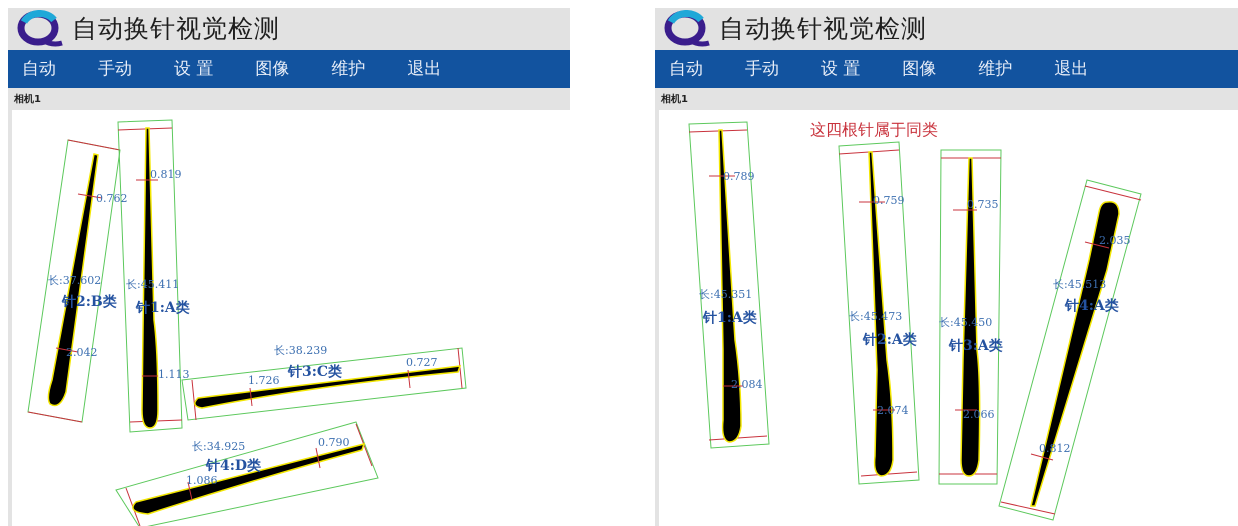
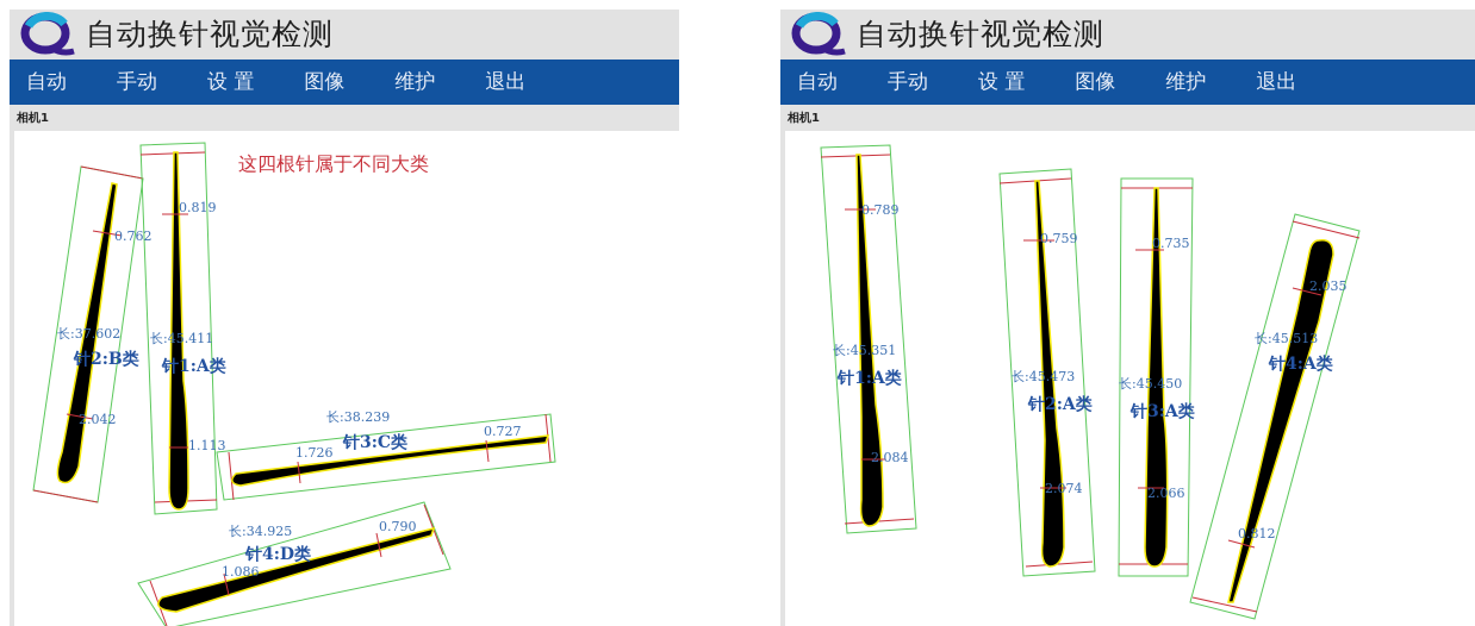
  自动换针视觉检测
  自动
  手动
  设 置
  图像
  维护
  退出
  相机1
+ 这四根针属于不同大类
  0.819
  长:45.411
  针1:A类
  1.113
  0.762
  长:37.602
  针2:B类
  2.042
  长:38.239
  针3:C类
  1.726
  0.727
  长:34.925
  针4:D类
  1.086
  0.790
  自动换针视觉检测
  自动
  手动
  设 置
  图像
  维护
  退出
  相机1
- 这四根针属于同类
  0.789
  长:45.351
  针1:A类
  2.084
  0.759
  长:45.473
  针2:A类
  2.074
  0.735
  长:45.450
  针3:A类
  2.066
  2.035
  长:45.513
  针4:A类
  0.812
